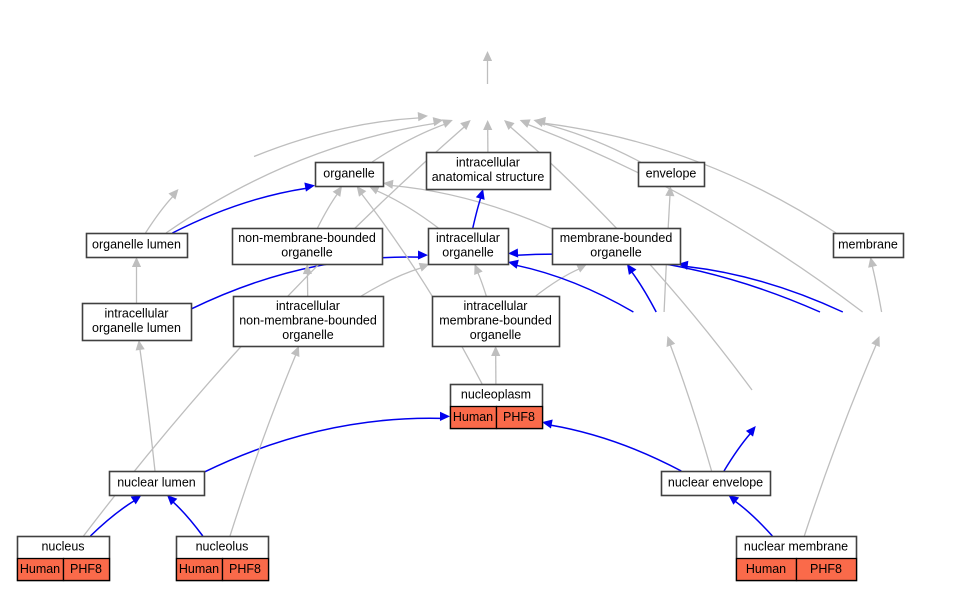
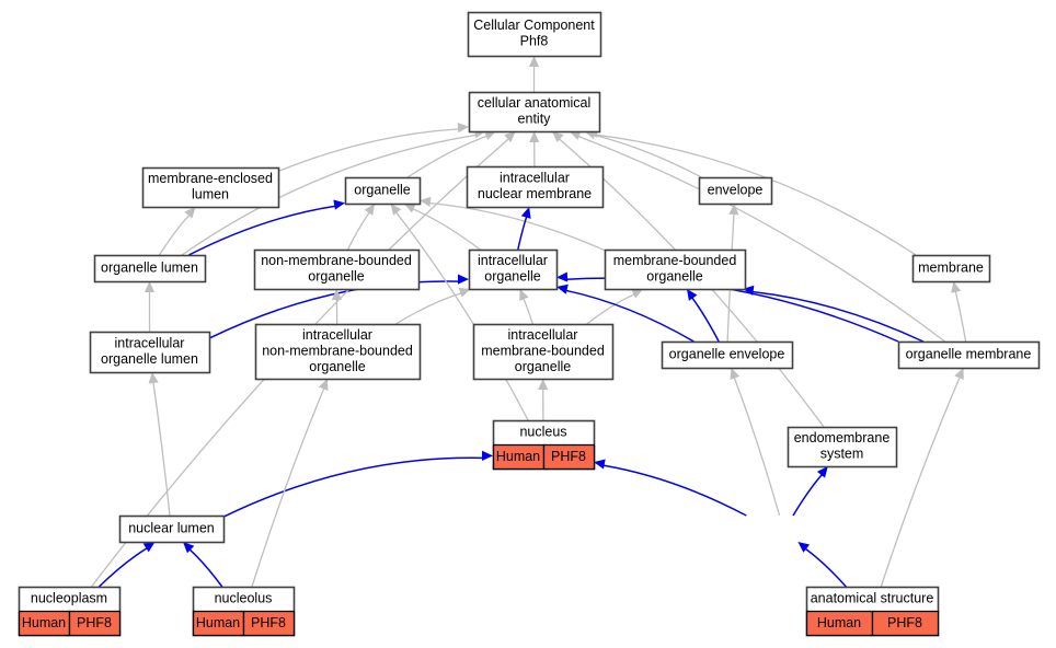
+ Cellular Component
+ Phf8
+ cellular anatomical
+ entity
+ membrane-enclosed
+ lumen
  organelle
  intracellular
- anatomical structure
+ nuclear membrane
  envelope
  organelle lumen
  non-membrane-bounded
  organelle
  intracellular
  organelle
  membrane-bounded
  organelle
  membrane
  intracellular
  organelle lumen
  intracellular
  non-membrane-bounded
  organelle
  intracellular
  membrane-bounded
  organelle
+ organelle envelope
+ organelle membrane
- nucleoplasm
+ nucleus
  Human
  PHF8
+ endomembrane
+ system
  nuclear lumen
- nuclear envelope
- nuclear membrane
+ anatomical structure
  Human
  PHF8
- nucleus
+ nucleoplasm
  Human
  PHF8
  nucleolus
  Human
  PHF8
